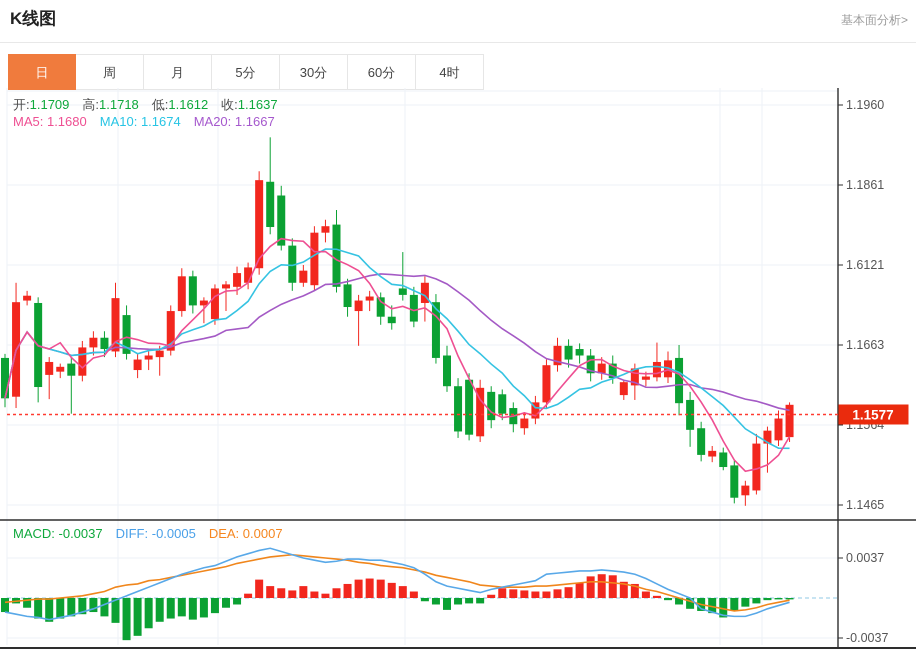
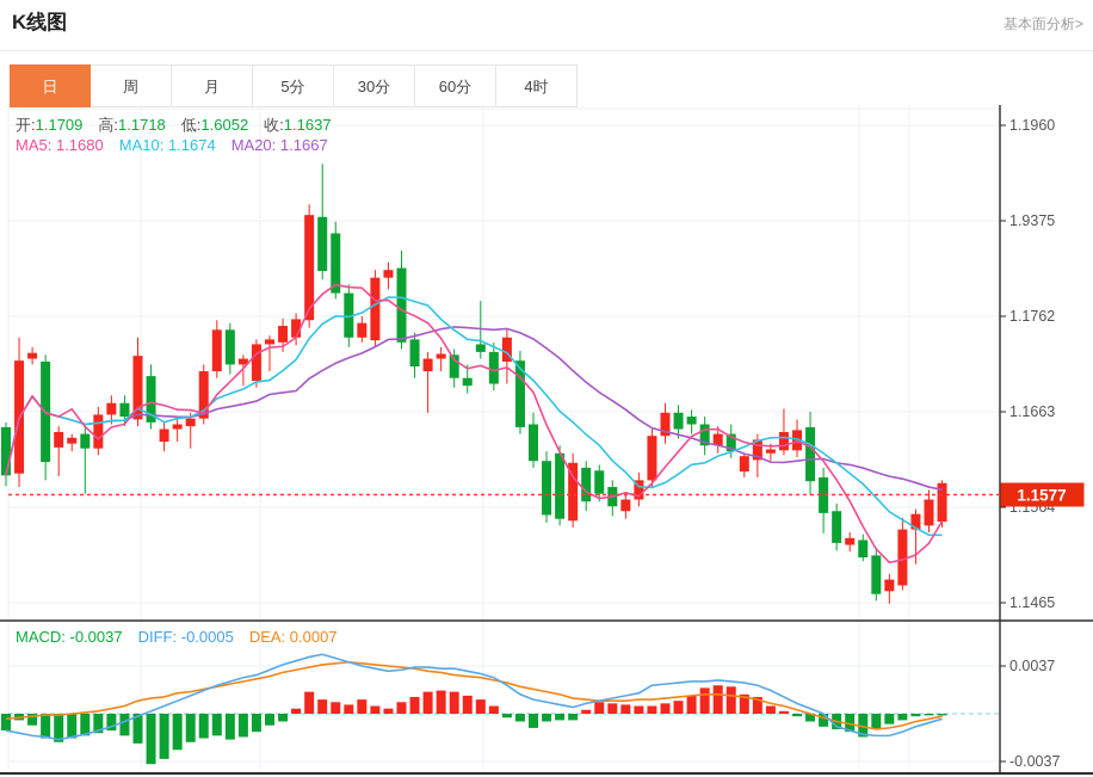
  K线图
  基本面分析>
  日
  周
  月
  5分
  30分
  60分
  4时
  1.1960
- 1.1861
+ 1.9375
- 1.6121
+ 1.1762
  1.1663
  1.1564
  1.1465
  0.0037
  -0.0037
  1.1577
- 开:1.1709 高:1.1718 低:1.1612 收:1.1637
+ 开:1.1709 高:1.1718 低:1.6052 收:1.1637
  MA5: 1.1680 MA10: 1.1674 MA20: 1.1667
  MACD: -0.0037 DIFF: -0.0005 DEA: 0.0007
